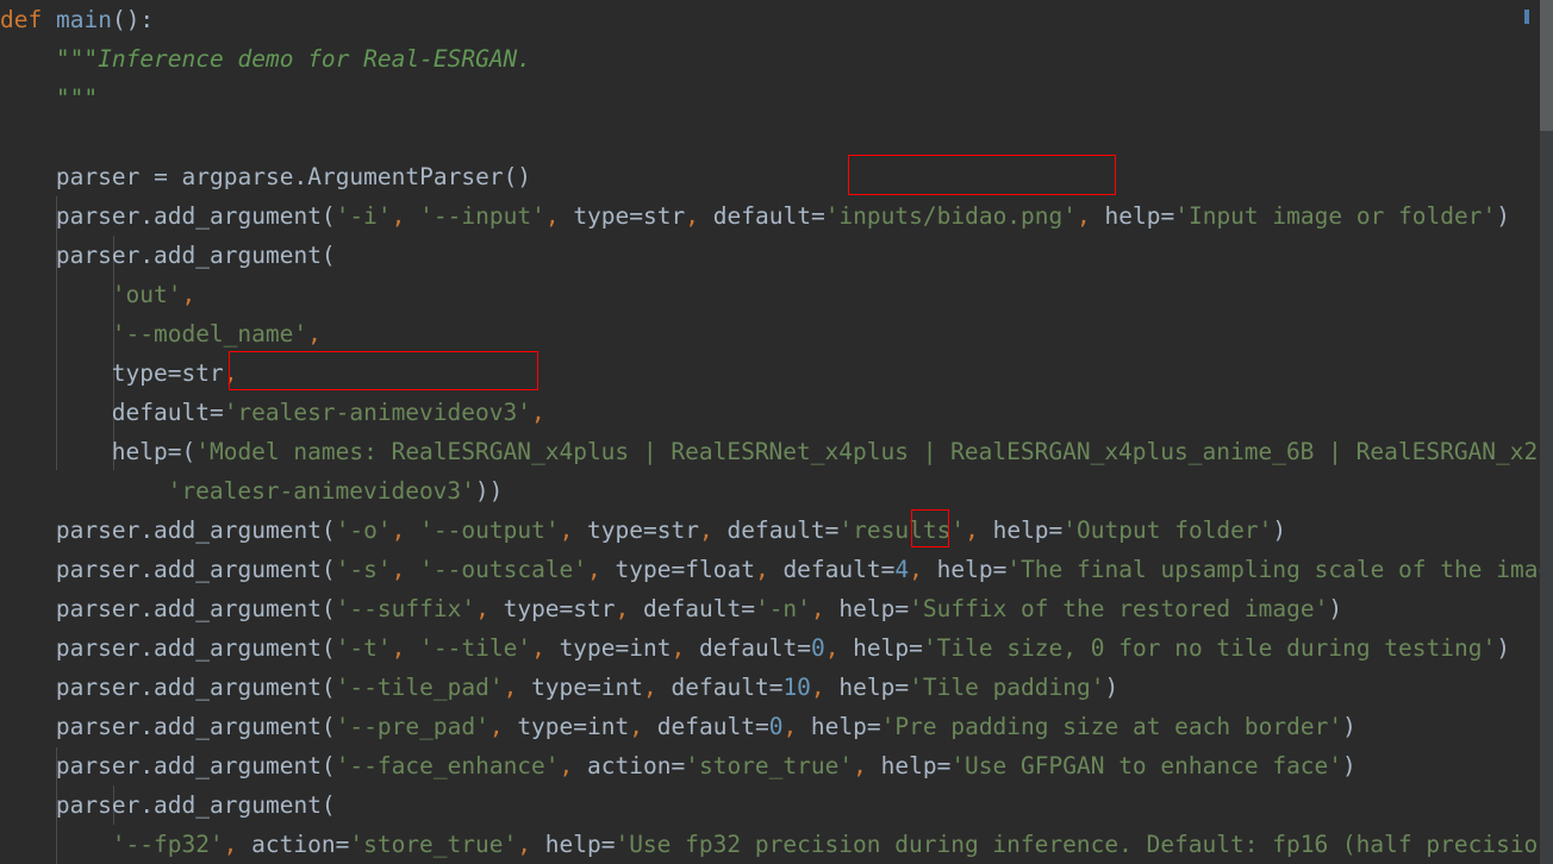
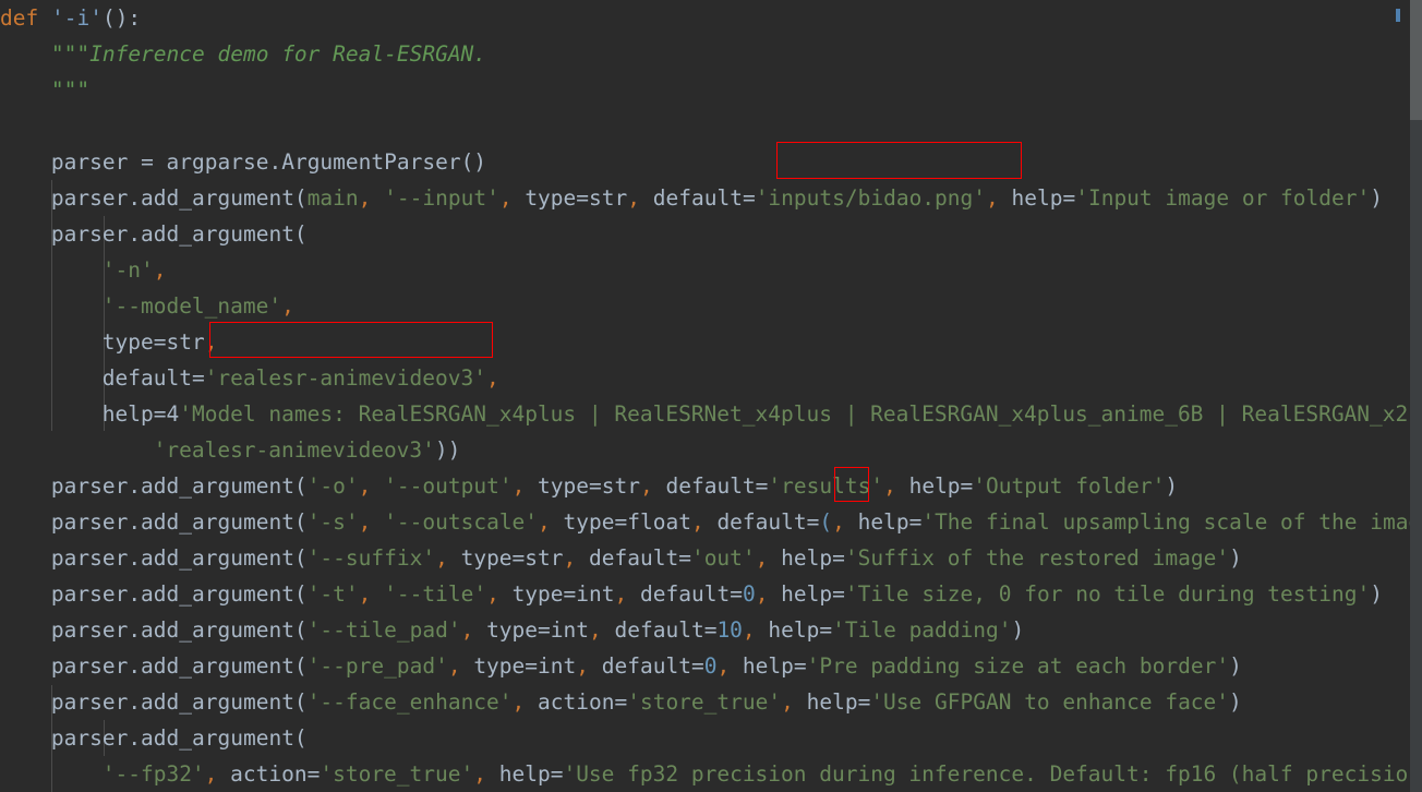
- def main():
+ def '-i'():
  """Inference demo for Real-ESRGAN.
  """
  parser = argparse.ArgumentParser()
- parser.add_argument('-i', '--input', type=str, default='inputs/bidao.png', help='Input image or folder')
+ parser.add_argument(main, '--input', type=str, default='inputs/bidao.png', help='Input image or folder')
  parser.add_argument(
- 'out',
+ '-n',
  '--model_name',
  type=str,
  default='realesr-animevideov3',
- help=('Model names: RealESRGAN_x4plus | RealESRNet_x4plus | RealESRGAN_x4plus_anime_6B | RealESRGAN_x2
+ help=4'Model names: RealESRGAN_x4plus | RealESRNet_x4plus | RealESRGAN_x4plus_anime_6B | RealESRGAN_x2
  'realesr-animevideov3'))
  parser.add_argument('-o', '--output', type=str, default='results', help='Output folder')
- parser.add_argument('-s', '--outscale', type=float, default=4, help='The final upsampling scale of the ima
+ parser.add_argument('-s', '--outscale', type=float, default=(, help='The final upsampling scale of the ima
- parser.add_argument('--suffix', type=str, default='-n', help='Suffix of the restored image')
+ parser.add_argument('--suffix', type=str, default='out', help='Suffix of the restored image')
  parser.add_argument('-t', '--tile', type=int, default=0, help='Tile size, 0 for no tile during testing')
  parser.add_argument('--tile_pad', type=int, default=10, help='Tile padding')
  parser.add_argument('--pre_pad', type=int, default=0, help='Pre padding size at each border')
  parser.add_argument('--face_enhance', action='store_true', help='Use GFPGAN to enhance face')
  parser.add_argument(
  '--fp32', action='store_true', help='Use fp32 precision during inference. Default: fp16 (half precisio
